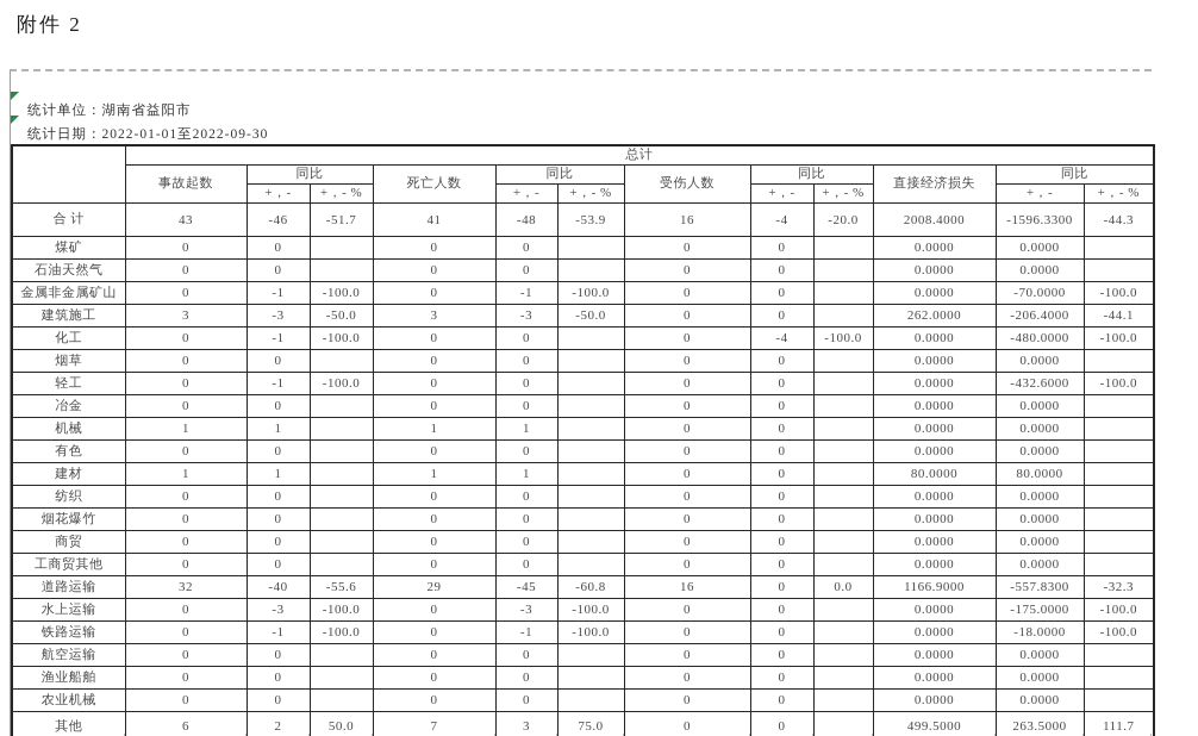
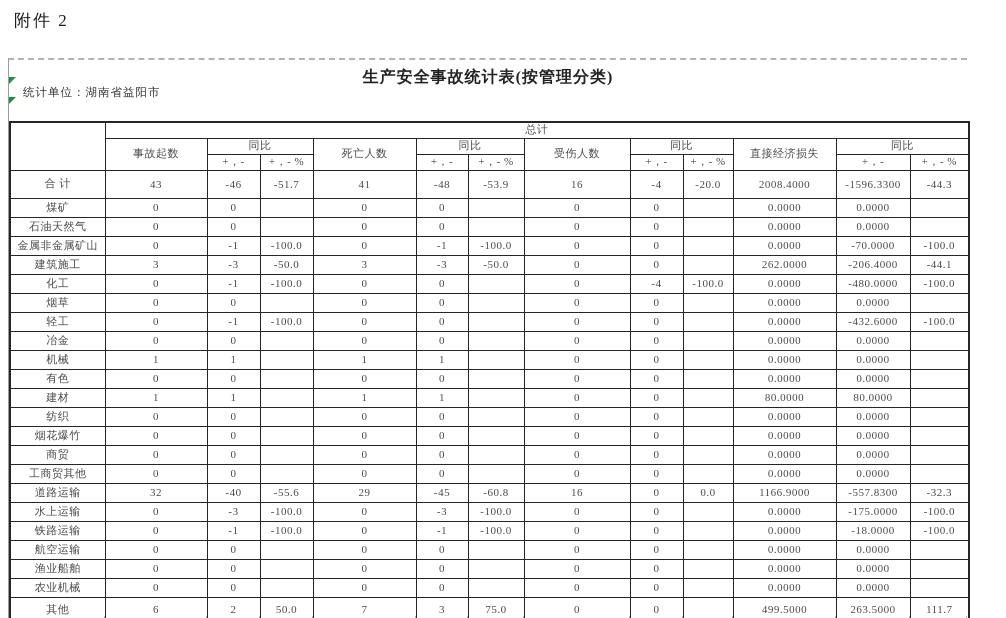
  附件 2
+ 生产安全事故统计表(按管理分类)
  统计单位：湖南省益阳市
- 统计日期：2022-01-01至2022-09-30
  	总计
  事故起数	同比	死亡人数	同比	受伤人数	同比	直接经济损失	同比
  +，-	+，- %	+，-	+，- %	+，-	+，- %	+，-	+，- %
  合 计	43	-46	-51.7	41	-48	-53.9	16	-4	-20.0	2008.4000	-1596.3300	-44.3
  煤矿	0	0		0	0		0	0		0.0000	0.0000
  石油天然气	0	0		0	0		0	0		0.0000	0.0000
  金属非金属矿山	0	-1	-100.0	0	-1	-100.0	0	0		0.0000	-70.0000	-100.0
  建筑施工	3	-3	-50.0	3	-3	-50.0	0	0		262.0000	-206.4000	-44.1
  化工	0	-1	-100.0	0	0		0	-4	-100.0	0.0000	-480.0000	-100.0
  烟草	0	0		0	0		0	0		0.0000	0.0000
  轻工	0	-1	-100.0	0	0		0	0		0.0000	-432.6000	-100.0
  冶金	0	0		0	0		0	0		0.0000	0.0000
  机械	1	1		1	1		0	0		0.0000	0.0000
  有色	0	0		0	0		0	0		0.0000	0.0000
  建材	1	1		1	1		0	0		80.0000	80.0000
  纺织	0	0		0	0		0	0		0.0000	0.0000
  烟花爆竹	0	0		0	0		0	0		0.0000	0.0000
  商贸	0	0		0	0		0	0		0.0000	0.0000
  工商贸其他	0	0		0	0		0	0		0.0000	0.0000
  道路运输	32	-40	-55.6	29	-45	-60.8	16	0	0.0	1166.9000	-557.8300	-32.3
  水上运输	0	-3	-100.0	0	-3	-100.0	0	0		0.0000	-175.0000	-100.0
  铁路运输	0	-1	-100.0	0	-1	-100.0	0	0		0.0000	-18.0000	-100.0
  航空运输	0	0		0	0		0	0		0.0000	0.0000
  渔业船舶	0	0		0	0		0	0		0.0000	0.0000
  农业机械	0	0		0	0		0	0		0.0000	0.0000
  其他	6	2	50.0	7	3	75.0	0	0		499.5000	263.5000	111.7
